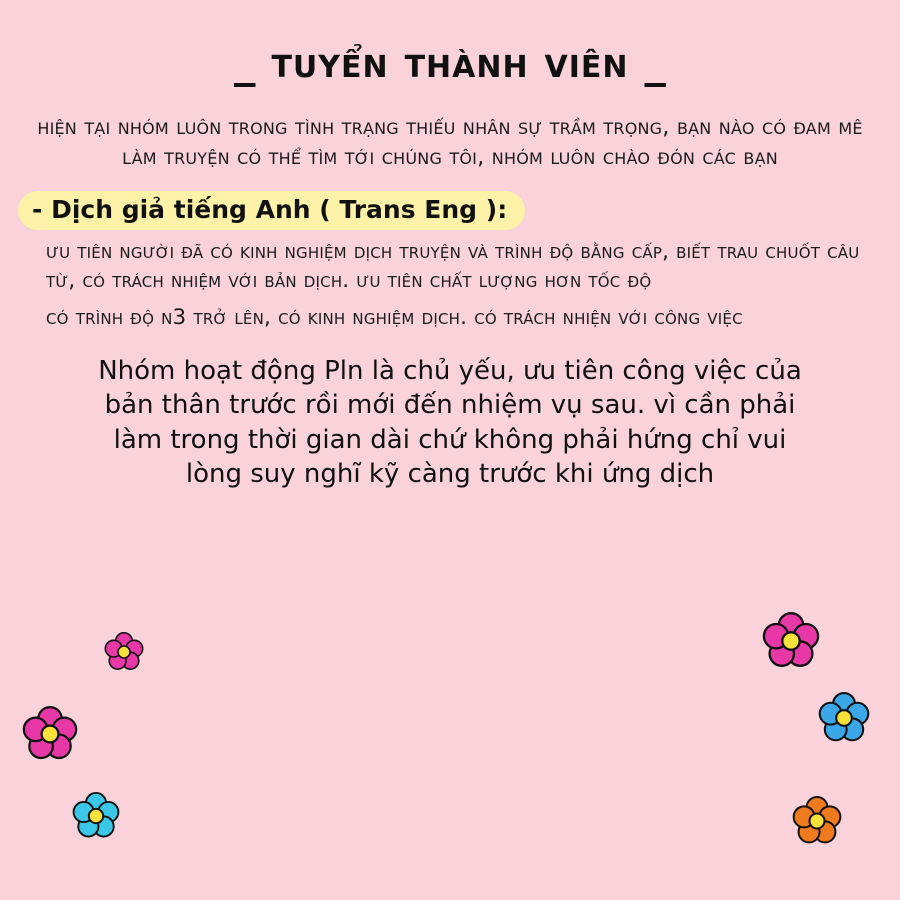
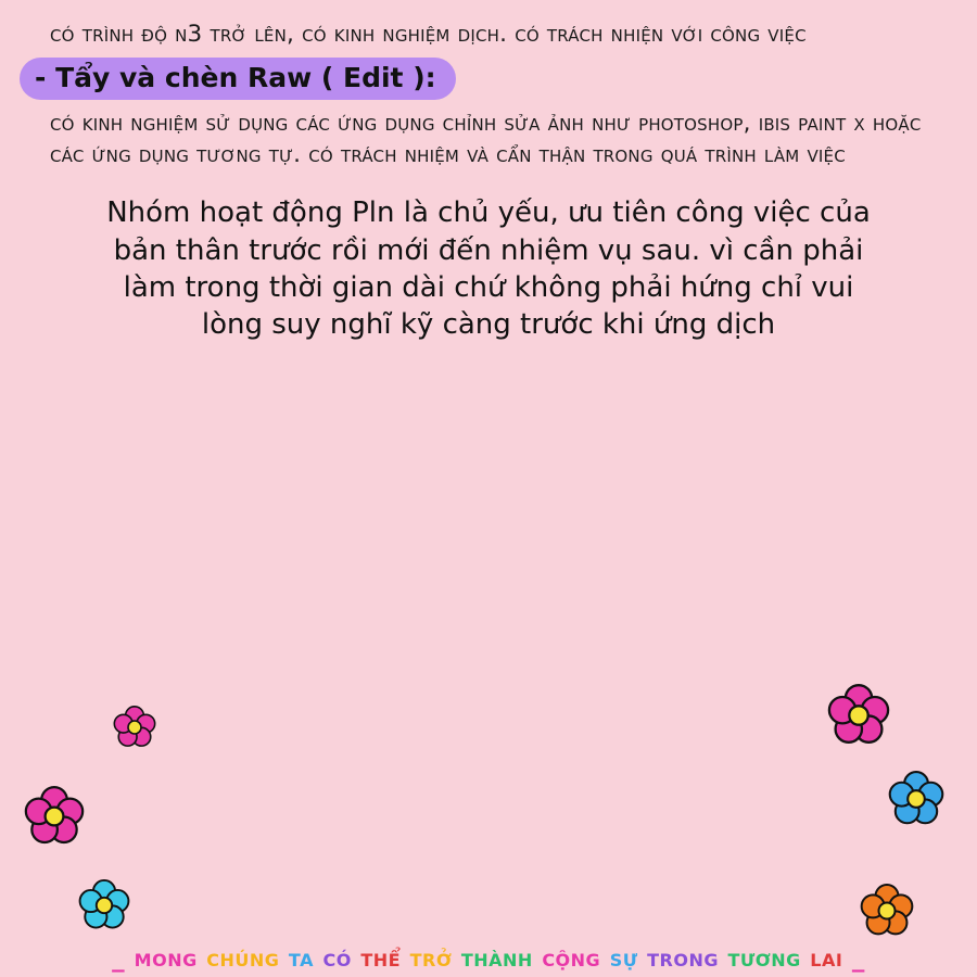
- _ tuyển thành viên _
- hiện tại nhóm luôn trong tình trạng thiếu nhân sự trầm trọng, bạn nào có đam mê làm truyện có thể tìm tới chúng tôi, nhóm luôn chào đón các bạn
- - Dịch giả tiếng Anh ( Trans Eng ):
- ưu tiên người đã có kinh nghiệm dịch truyện và trình độ bằng cấp, biết trau chuốt câu từ, có trách nhiệm với bản dịch. ưu tiên chất lượng hơn tốc độ
  có trình độ n3 trở lên, có kinh nghiệm dịch. có trách nhiện với công việc
+ - Tẩy và chèn Raw ( Edit ):
+ có kinh nghiệm sử dụng các ứng dụng chỉnh sửa ảnh như photoshop, ibis paint x hoặc các ứng dụng tương tự. có trách nhiệm và cẩn thận trong quá trình làm việc
  Nhóm hoạt động Pln là chủ yếu, ưu tiên công việc của bản thân trước rồi mới đến nhiệm vụ sau. vì cần phải làm trong thời gian dài chứ không phải hứng chỉ vui lòng suy nghĩ kỹ càng trước khi ứng dịch
+ _ mong chúng ta có thể trở thành cộng sự trong tương lai _
